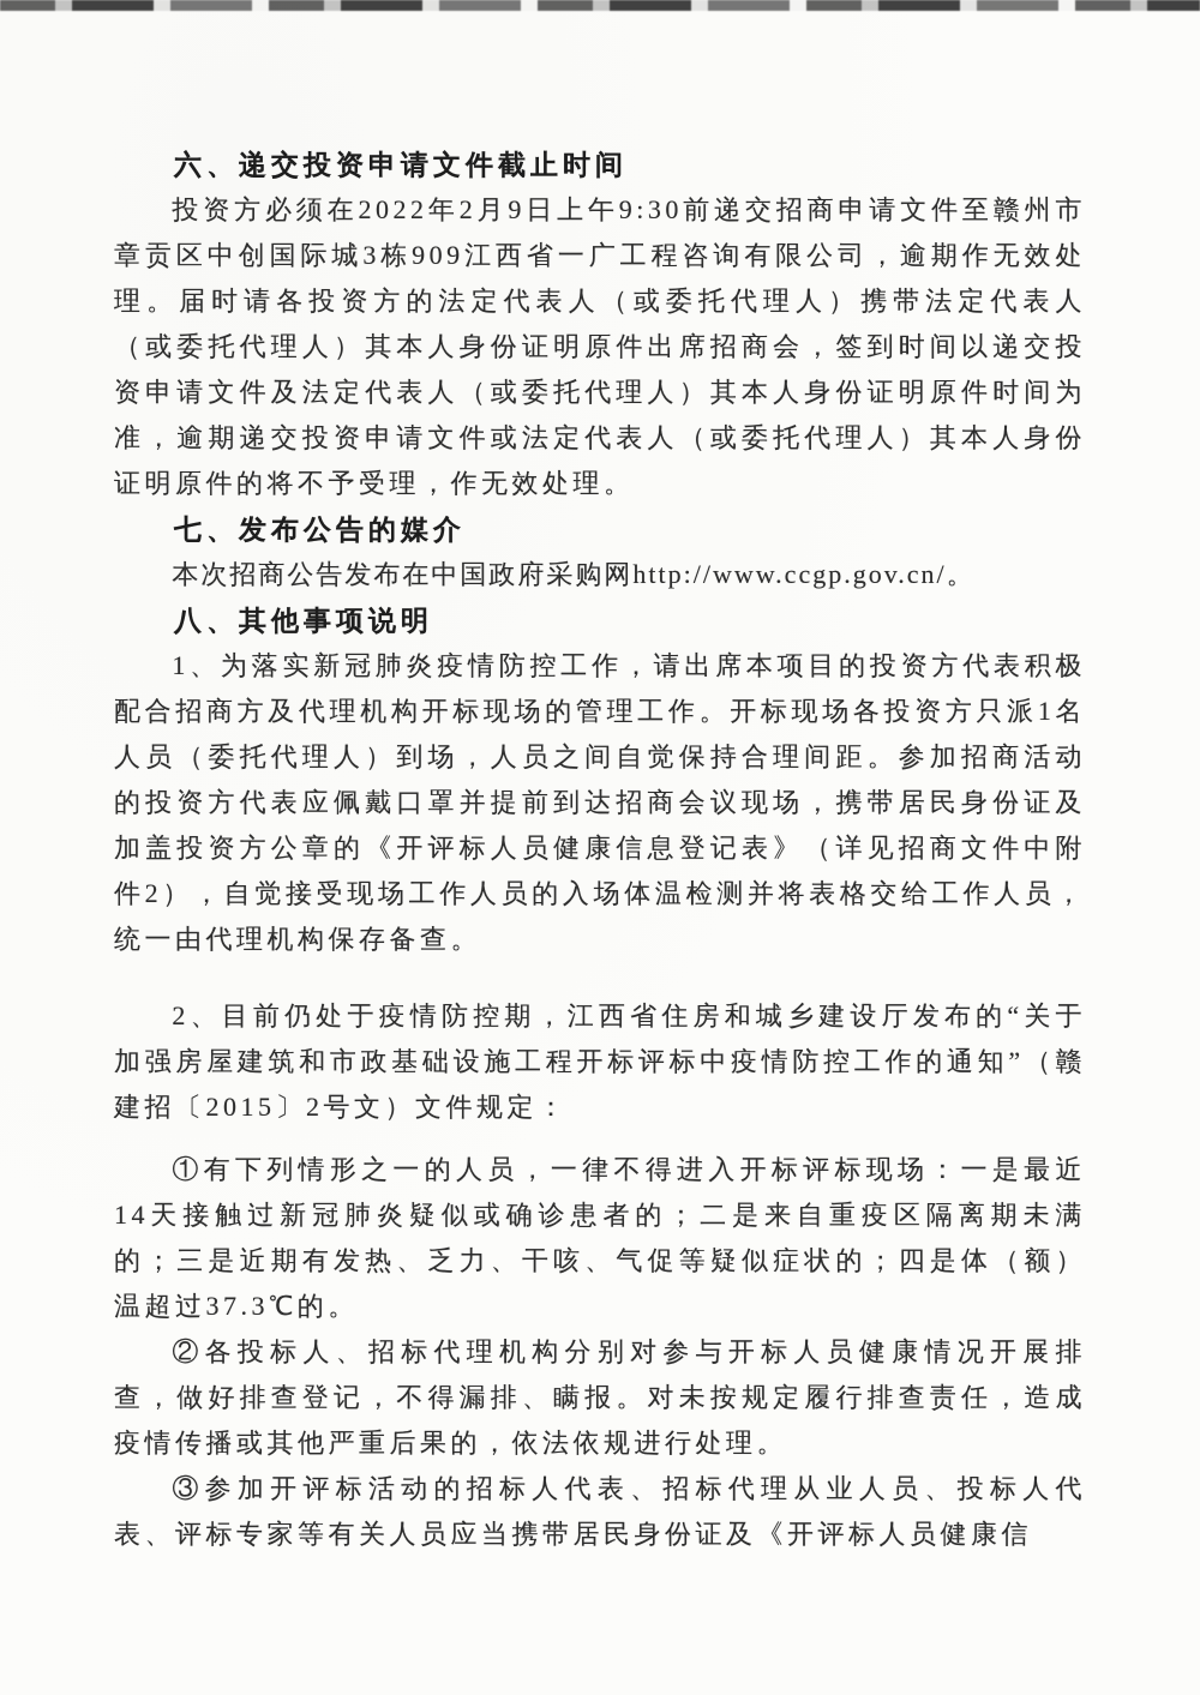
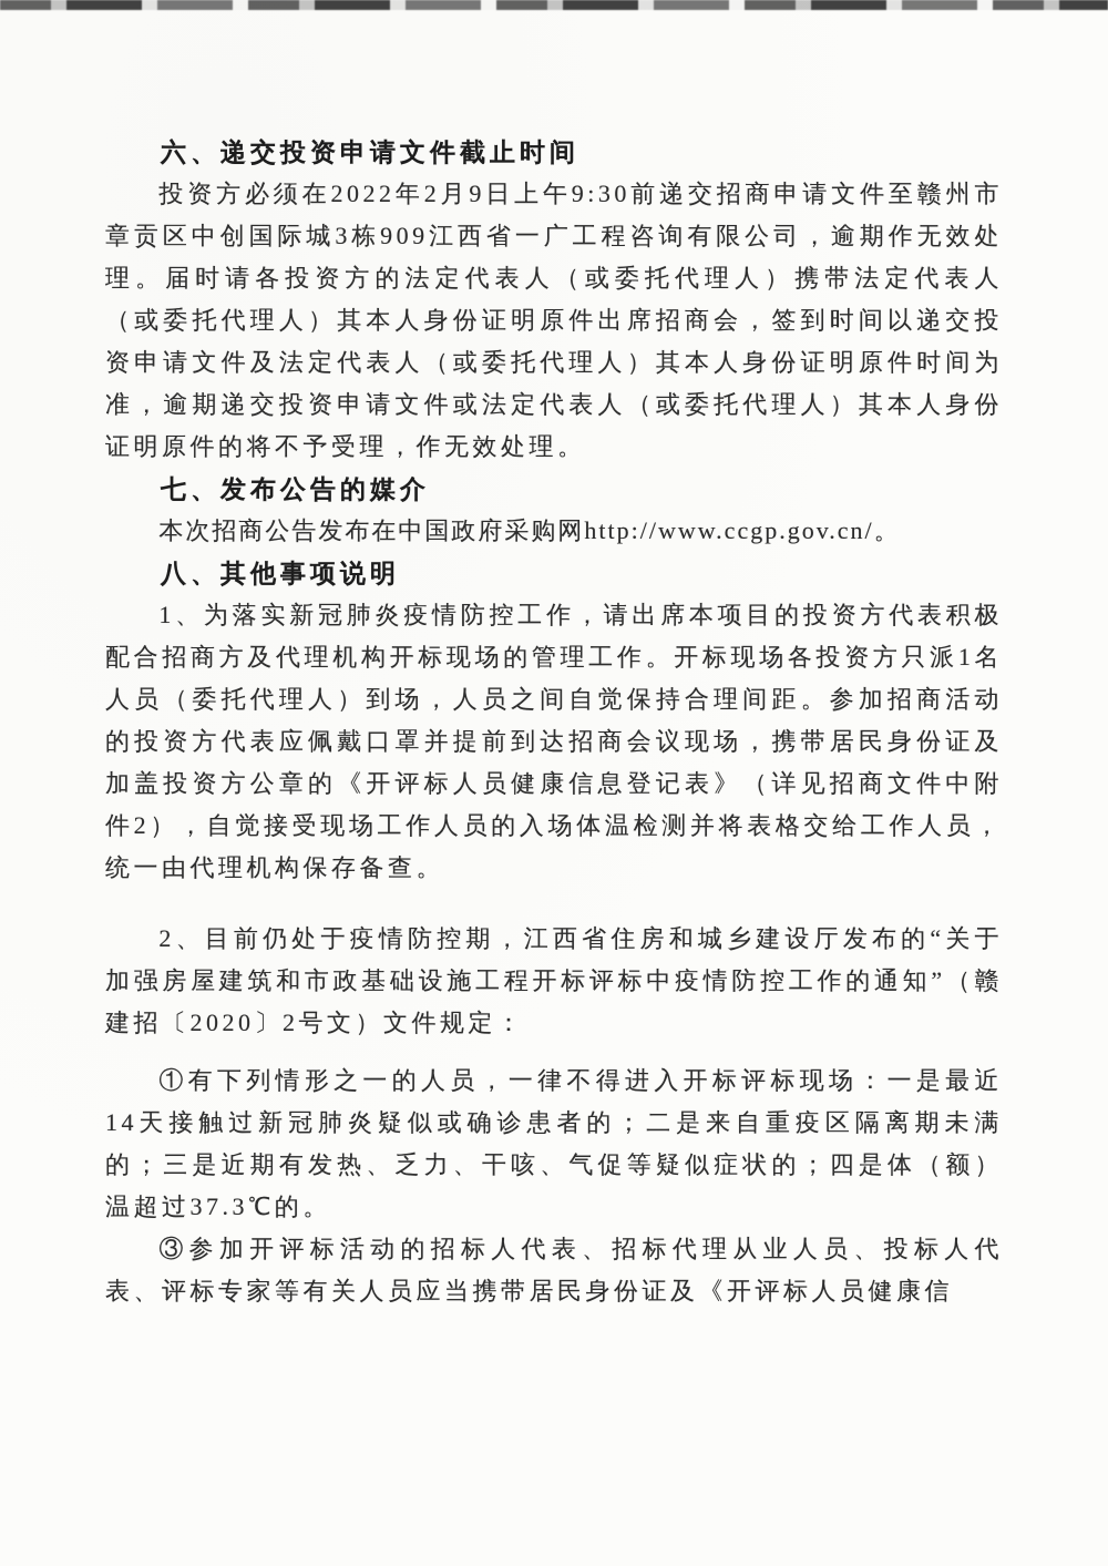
  六、递交投资申请文件截止时间
  投资方必须在2022年2月9日上午9:30前递交招商申请文件至赣州市章贡区中创国际城3栋909江西省一广工程咨询有限公司，逾期作无效处理。届时请各投资方的法定代表人（或委托代理人）携带法定代表人（或委托代理人）其本人身份证明原件出席招商会，签到时间以递交投资申请文件及法定代表人（或委托代理人）其本人身份证明原件时间为准，逾期递交投资申请文件或法定代表人（或委托代理人）其本人身份证明原件的将不予受理，作无效处理。
  七、发布公告的媒介
  本次招商公告发布在中国政府采购网http://www.ccgp.gov.cn/。
  八、其他事项说明
  1、为落实新冠肺炎疫情防控工作，请出席本项目的投资方代表积极配合招商方及代理机构开标现场的管理工作。开标现场各投资方只派1名人员（委托代理人）到场，人员之间自觉保持合理间距。参加招商活动的投资方代表应佩戴口罩并提前到达招商会议现场，携带居民身份证及加盖投资方公章的《开评标人员健康信息登记表》（详见招商文件中附件2），自觉接受现场工作人员的入场体温检测并将表格交给工作人员，统一由代理机构保存备查。
- 2、目前仍处于疫情防控期，江西省住房和城乡建设厅发布的“关于加强房屋建筑和市政基础设施工程开标评标中疫情防控工作的通知”（赣建招〔2015〕2号文）文件规定：
+ 2、目前仍处于疫情防控期，江西省住房和城乡建设厅发布的“关于加强房屋建筑和市政基础设施工程开标评标中疫情防控工作的通知”（赣建招〔2020〕2号文）文件规定：
  ①有下列情形之一的人员，一律不得进入开标评标现场：一是最近14天接触过新冠肺炎疑似或确诊患者的；二是来自重疫区隔离期未满的；三是近期有发热、乏力、干咳、气促等疑似症状的；四是体（额）温超过37.3℃的。
- ②各投标人、招标代理机构分别对参与开标人员健康情况开展排查，做好排查登记，不得漏排、瞒报。对未按规定履行排查责任，造成疫情传播或其他严重后果的，依法依规进行处理。
  ③参加开评标活动的招标人代表、招标代理从业人员、投标人代表、评标专家等有关人员应当携带居民身份证及《开评标人员健康信
